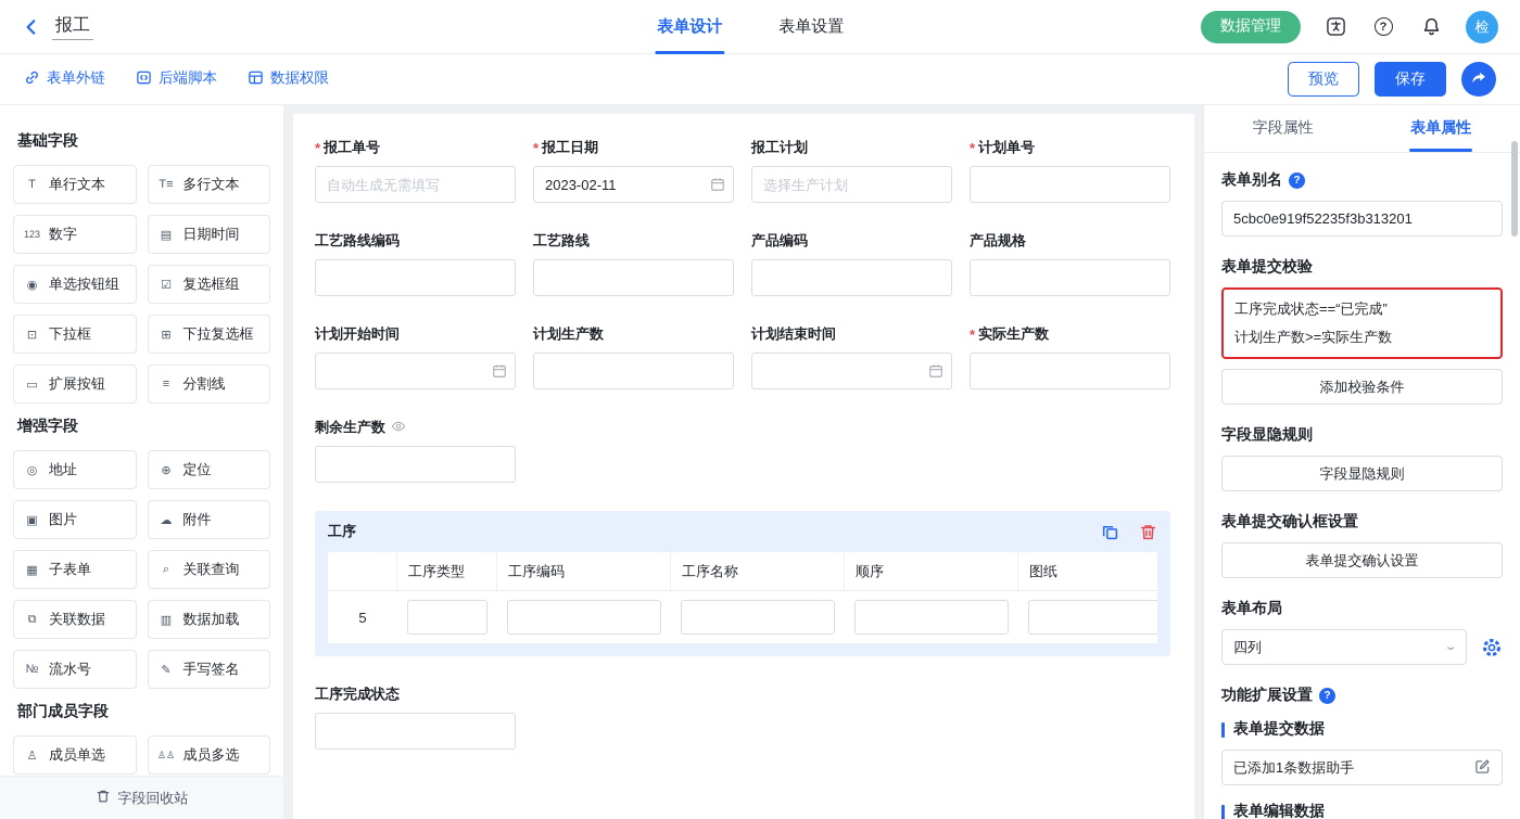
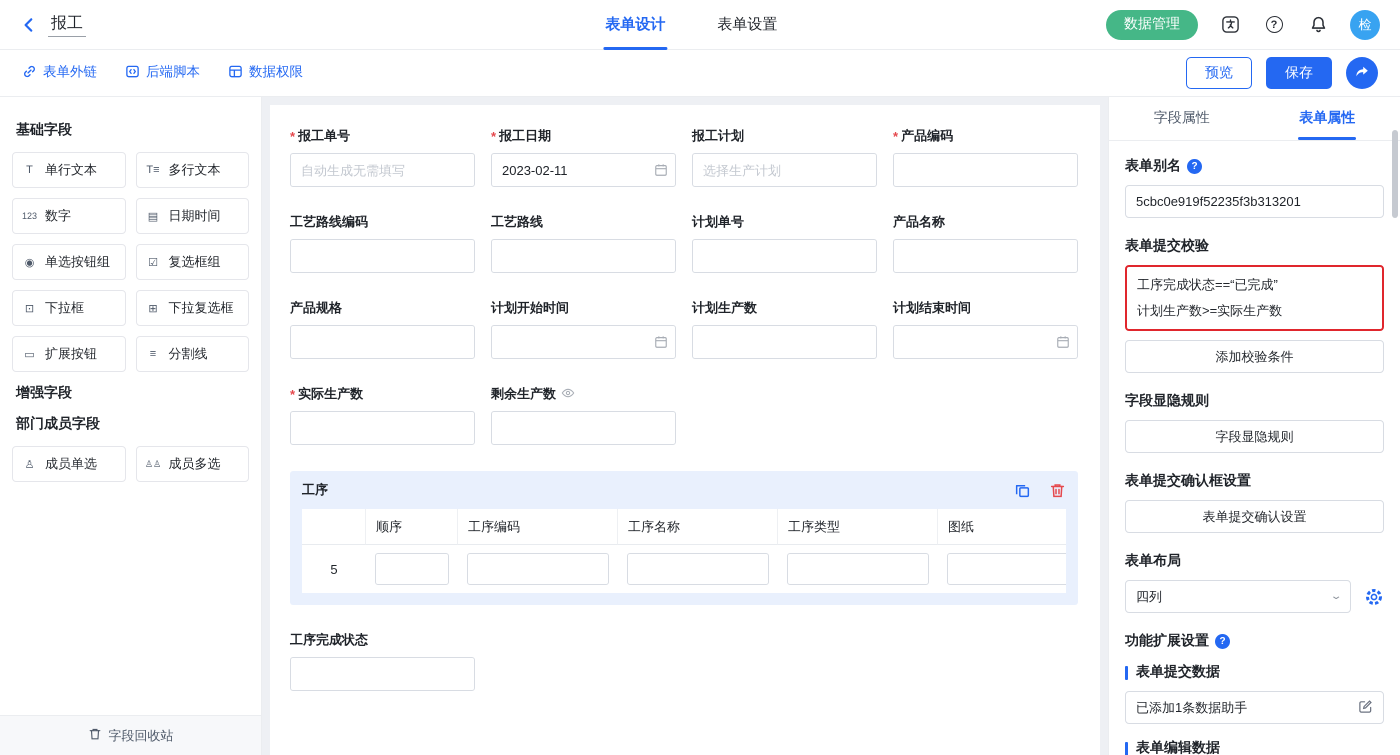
  报工
  表单设计
  表单设置
  数据管理
  ?
  检
  表单外链
  后端脚本
  数据权限
  预览
  保存
  基础字段
  T
  单行文本
  T≡
  多行文本
  123
  数字
  ▤
  日期时间
  ◉
  单选按钮组
  ☑
  复选框组
  ⊡
  下拉框
  ⊞
  下拉复选框
  ▭
  扩展按钮
  ≡
  分割线
  增强字段
- ◎
- 地址
- ⊕
- 定位
- ▣
- 图片
- ☁
- 附件
- ▦
- 子表单
- ⌕
- 关联查询
- ⧉
- 关联数据
- ▥
- 数据加载
- №
- 流水号
- ✎
- 手写签名
  部门成员字段
  ♙
  成员单选
  ♙♙
  成员多选
  字段回收站
  报工单号
  自动生成无需填写
  报工日期
  2023-02-11
  报工计划
  选择生产计划
- 计划单号
+ 产品编码
  工艺路线编码
  工艺路线
- 产品编码
+ 计划单号
+ 产品名称
  产品规格
  计划开始时间
  计划生产数
  计划结束时间
  实际生产数
  剩余生产数
  工序
- 工序类型
+ 顺序
  工序编码
  工序名称
- 顺序
+ 工序类型
  图纸
  5
  工序完成状态
  字段属性
  表单属性
  表单别名
  ?
  5cbc0e919f52235f3b313201
  表单提交校验
  工序完成状态==“已完成”
  计划生产数>=实际生产数
  添加校验条件
  字段显隐规则
  字段显隐规则
  表单提交确认框设置
  表单提交确认设置
  表单布局
  四列
  ⌄
  功能扩展设置
  ?
  表单提交数据
  已添加1条数据助手
  表单编辑数据
